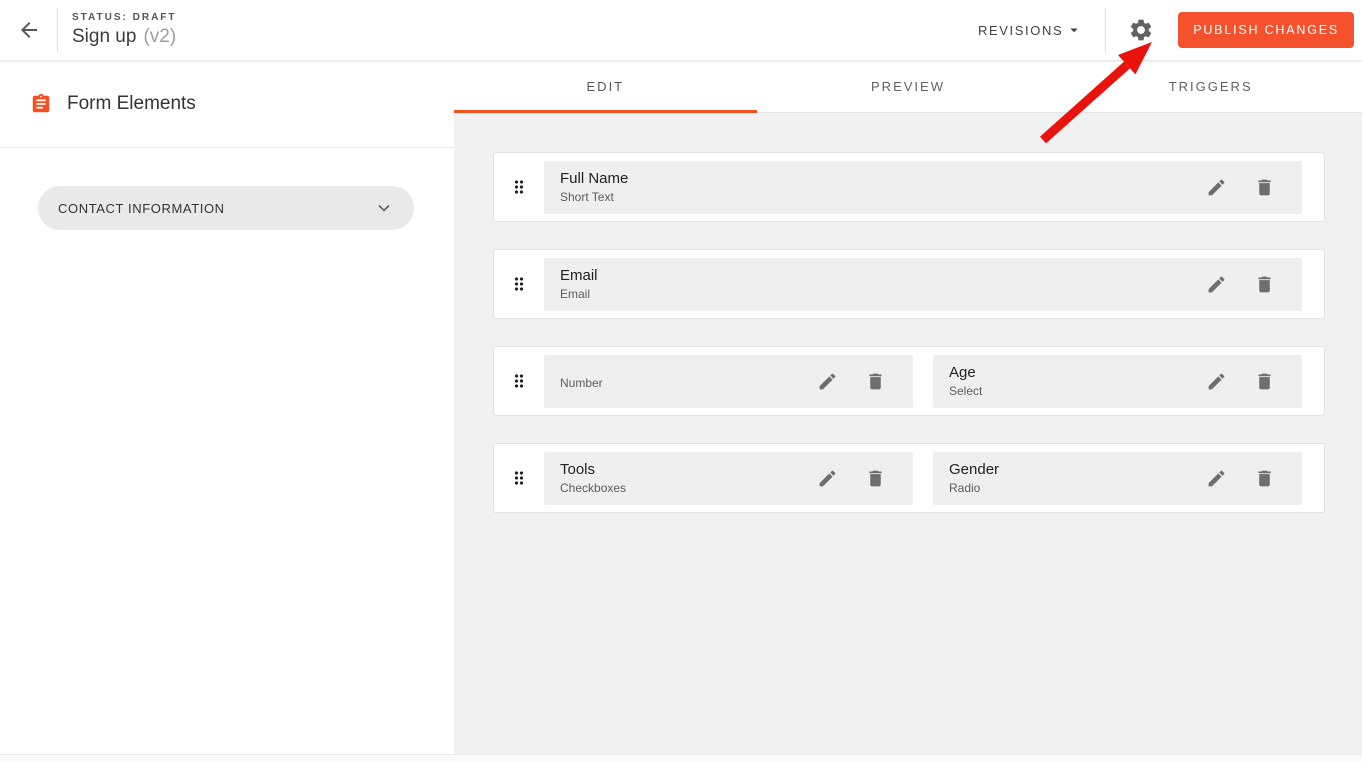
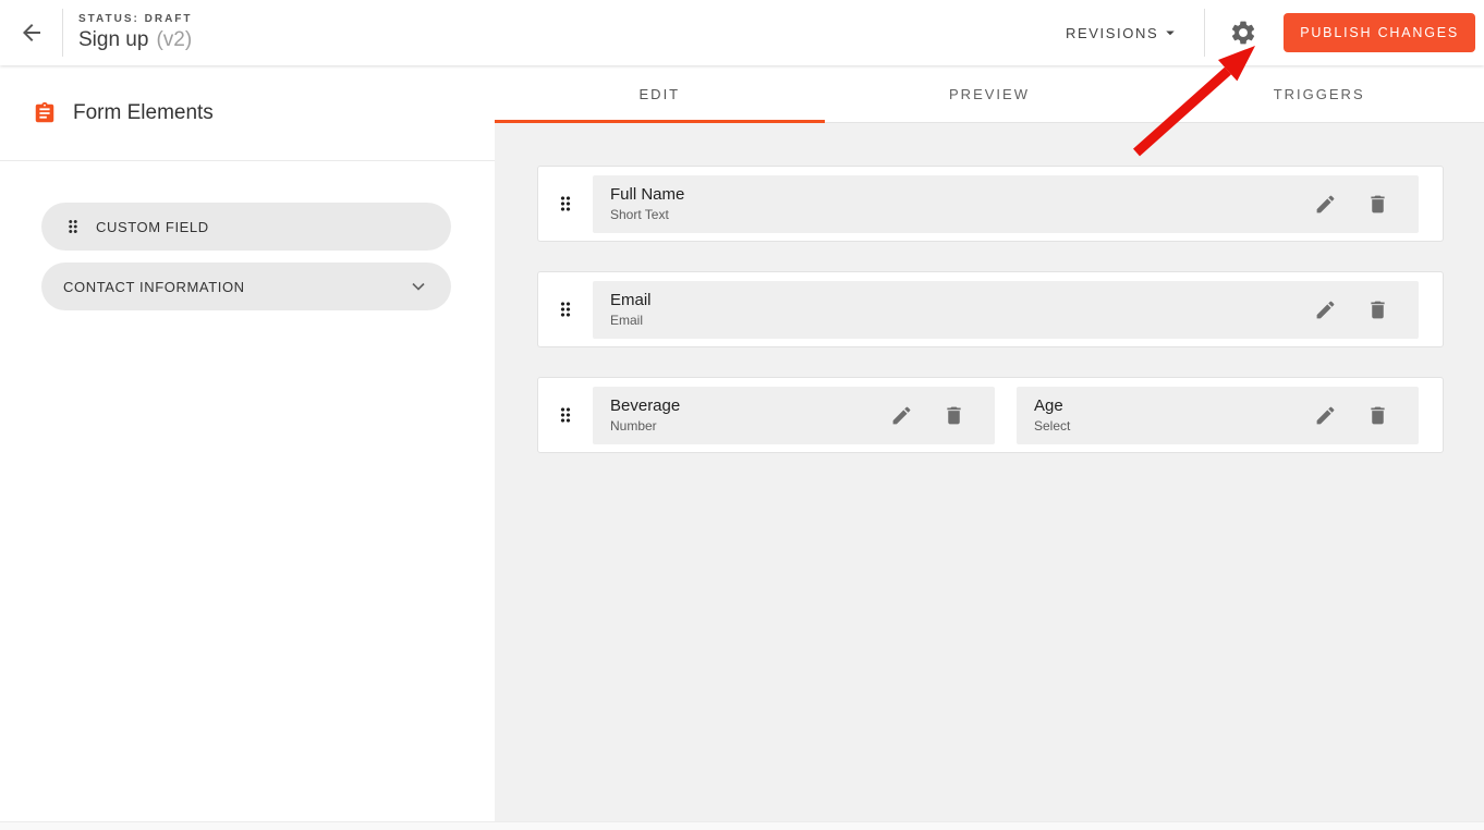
  STATUS: DRAFT
  Sign up
  (v2)
  REVISIONS
  PUBLISH CHANGES
  Form Elements
+ CUSTOM FIELD
  CONTACT INFORMATION
  EDIT
  PREVIEW
  TRIGGERS
  Full Name
  Short Text
  Email
  Email
+ Beverage
  Number
  Age
  Select
- Tools
- Checkboxes
- Gender
- Radio
